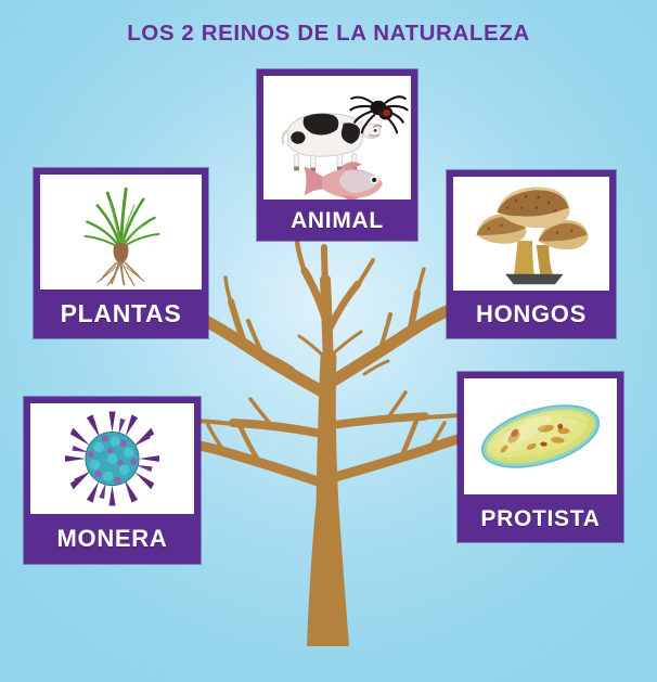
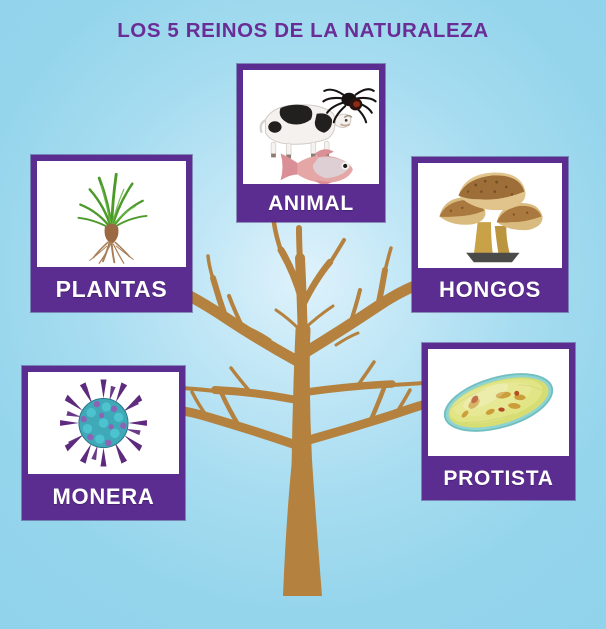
- LOS 2 REINOS DE LA NATURALEZA
+ LOS 5 REINOS DE LA NATURALEZA
  ANIMAL
  PLANTAS
  HONGOS
  MONERA
  PROTISTA
